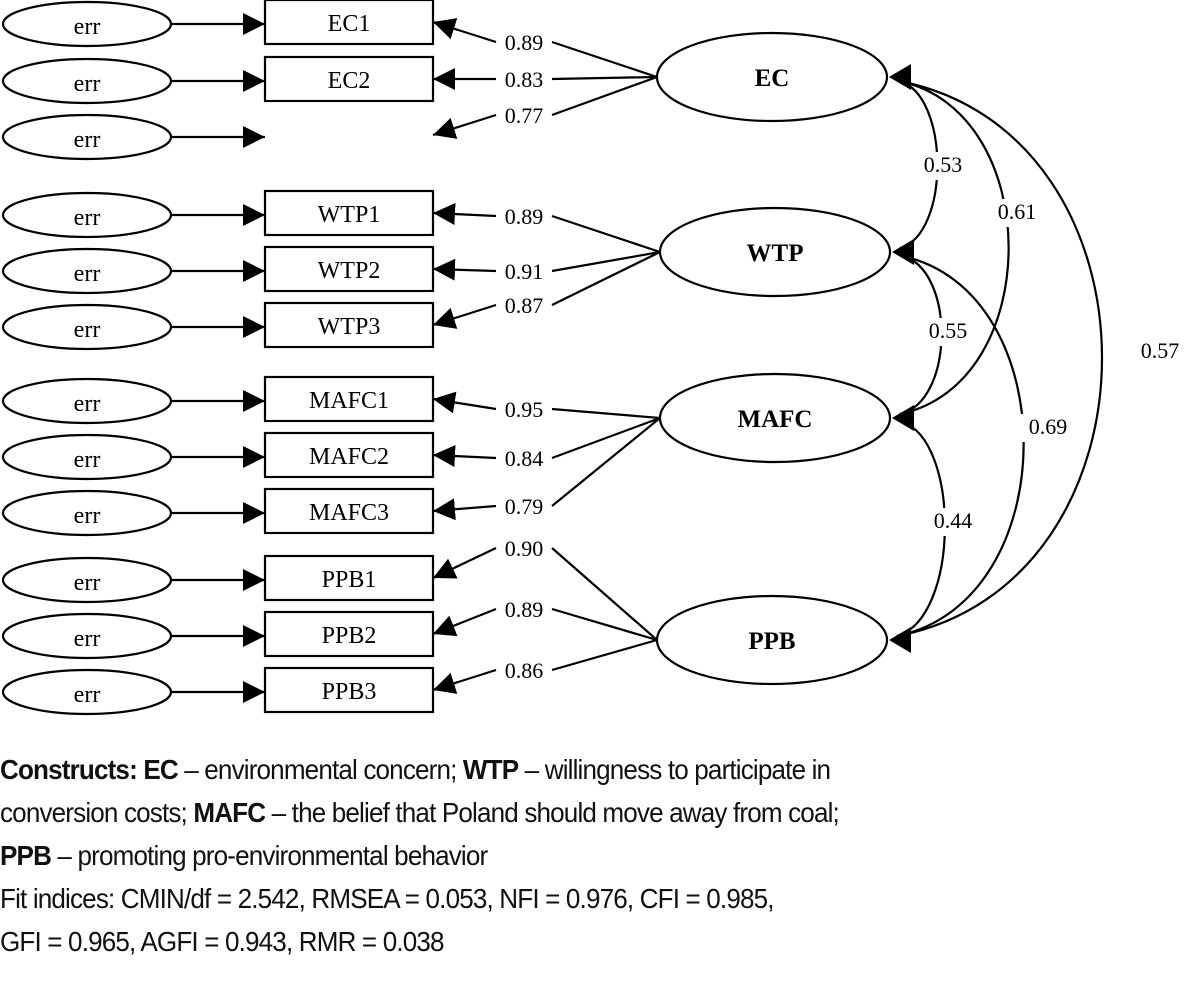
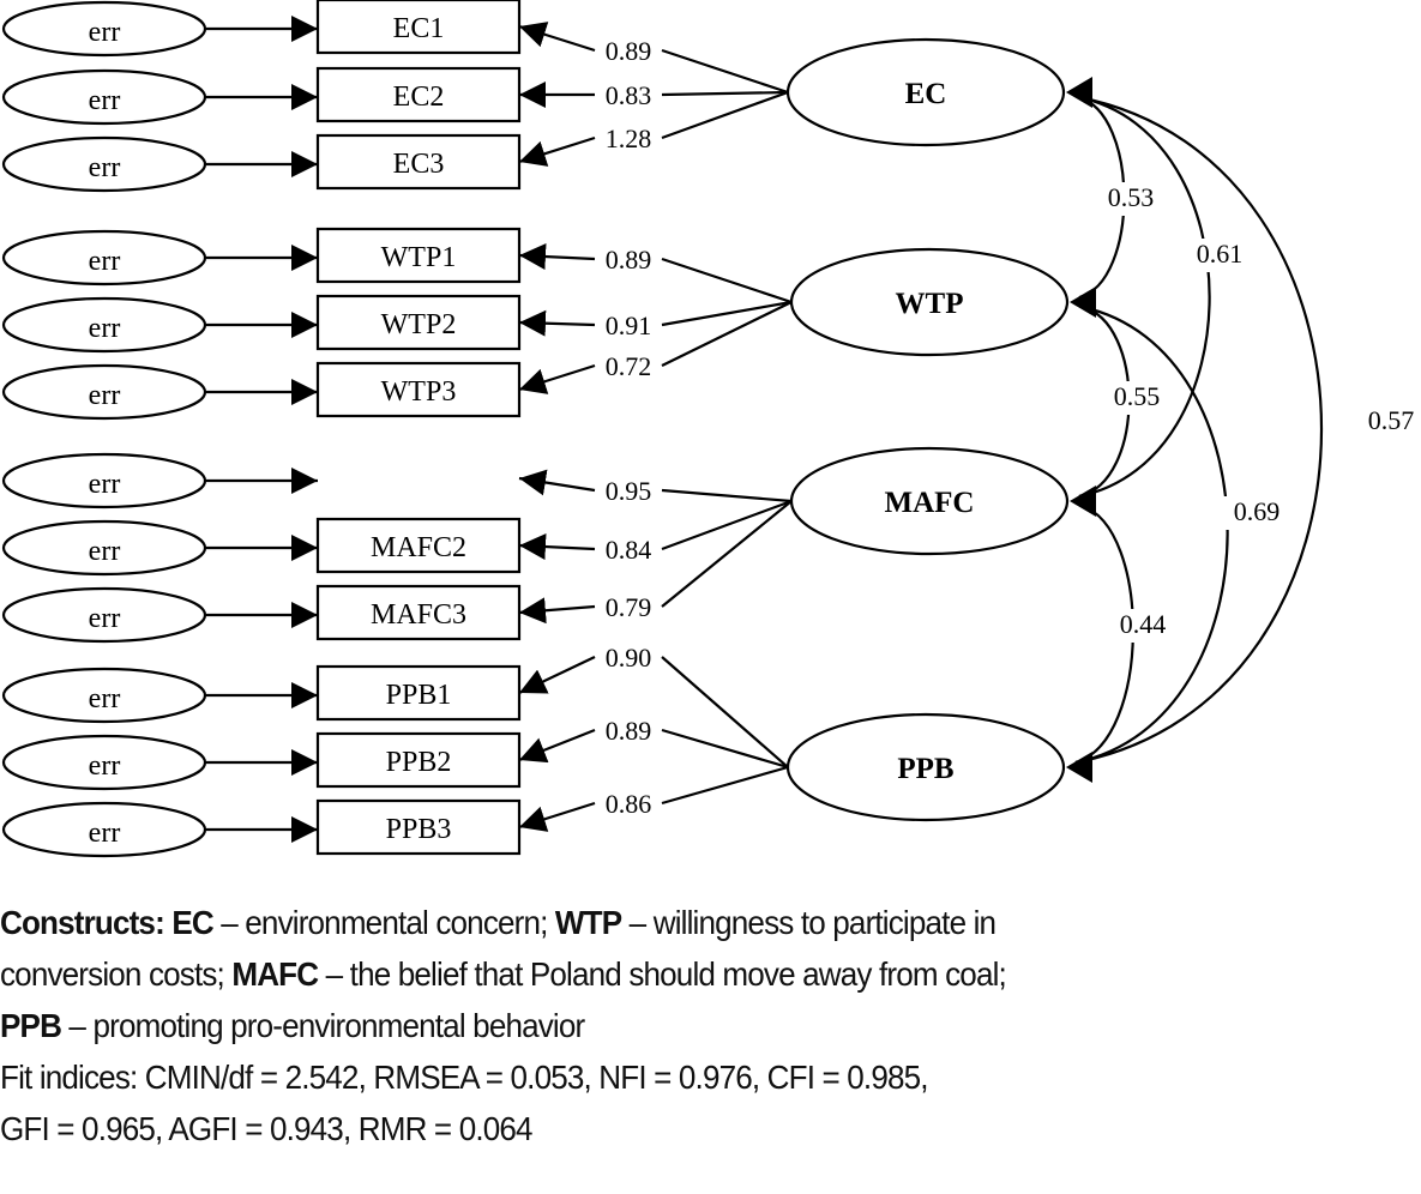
  err
  EC1
  err
  EC2
  err
+ EC3
  EC
  err
  WTP1
  err
  WTP2
  err
  WTP3
  WTP
  err
- MAFC1
  err
  MAFC2
  err
  MAFC3
  MAFC
  err
  PPB1
  err
  PPB2
  err
  PPB3
  PPB
  0.89
  0.83
- 0.77
+ 1.28
  0.89
  0.91
- 0.87
+ 0.72
  0.95
  0.84
  0.79
  0.90
  0.89
  0.86
  0.53
  0.61
  0.57
  0.55
  0.69
  0.44
  Constructs: EC – environmental concern; WTP – willingness to participate in
  conversion costs; MAFC – the belief that Poland should move away from coal;
  PPB – promoting pro-environmental behavior
  Fit indices: CMIN/df = 2.542, RMSEA = 0.053, NFI = 0.976, CFI = 0.985,
- GFI = 0.965, AGFI = 0.943, RMR = 0.038
+ GFI = 0.965, AGFI = 0.943, RMR = 0.064
